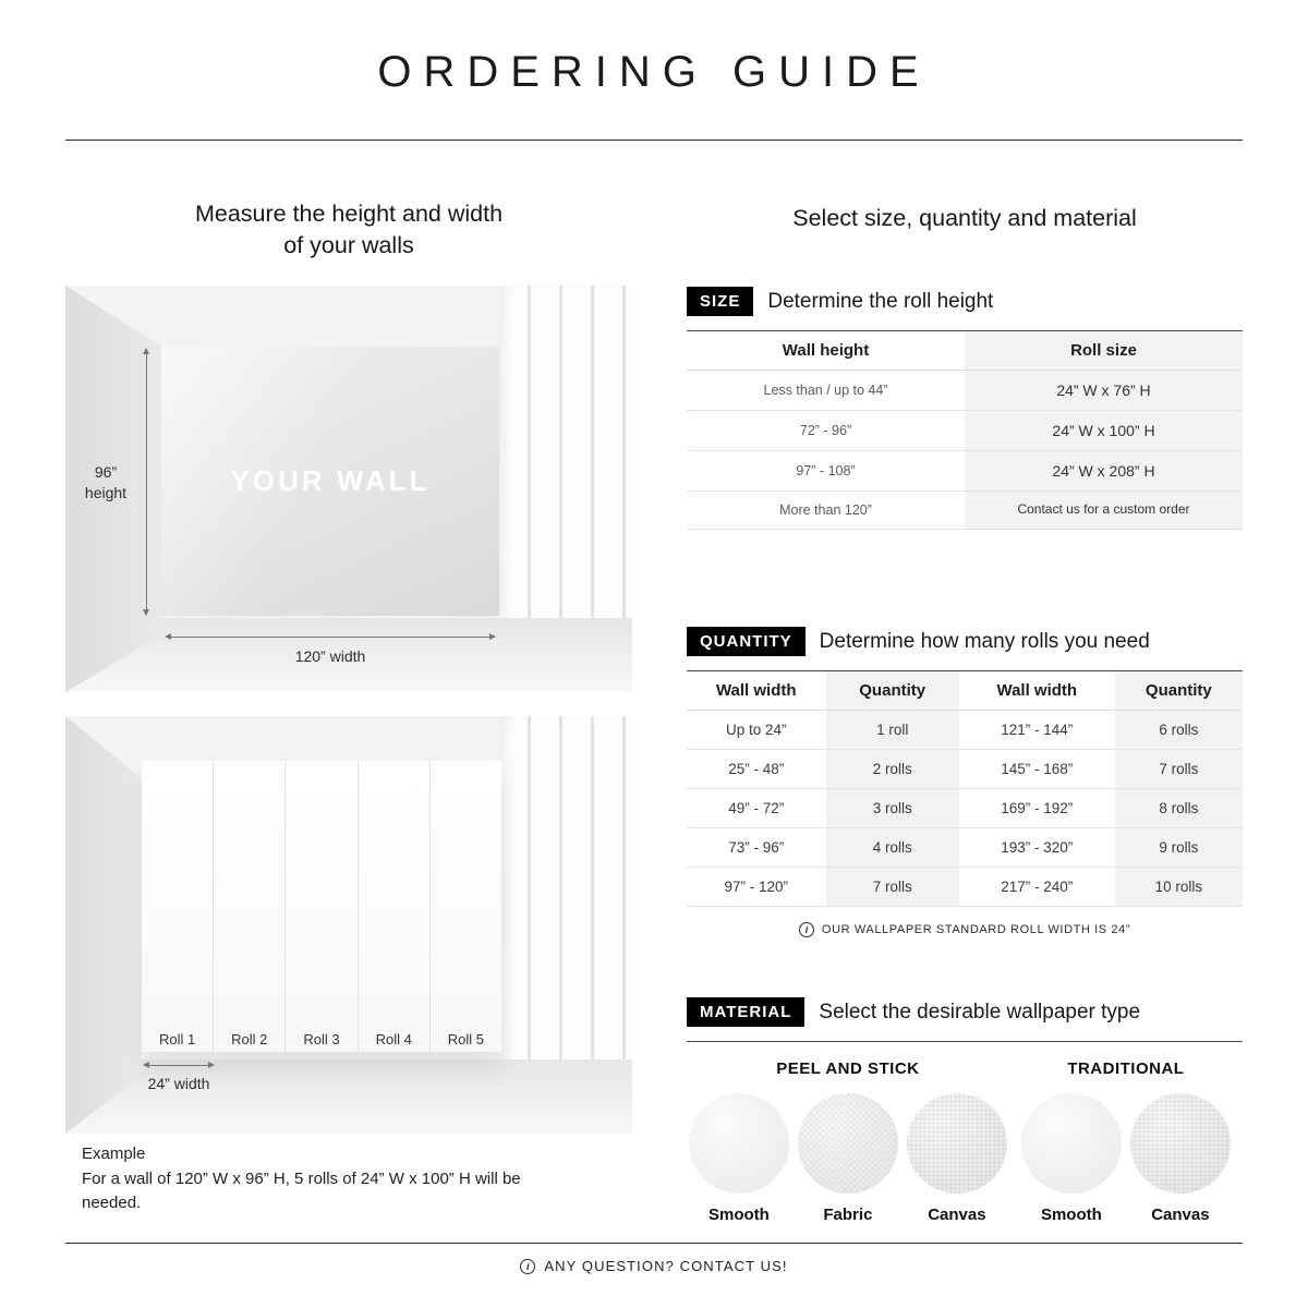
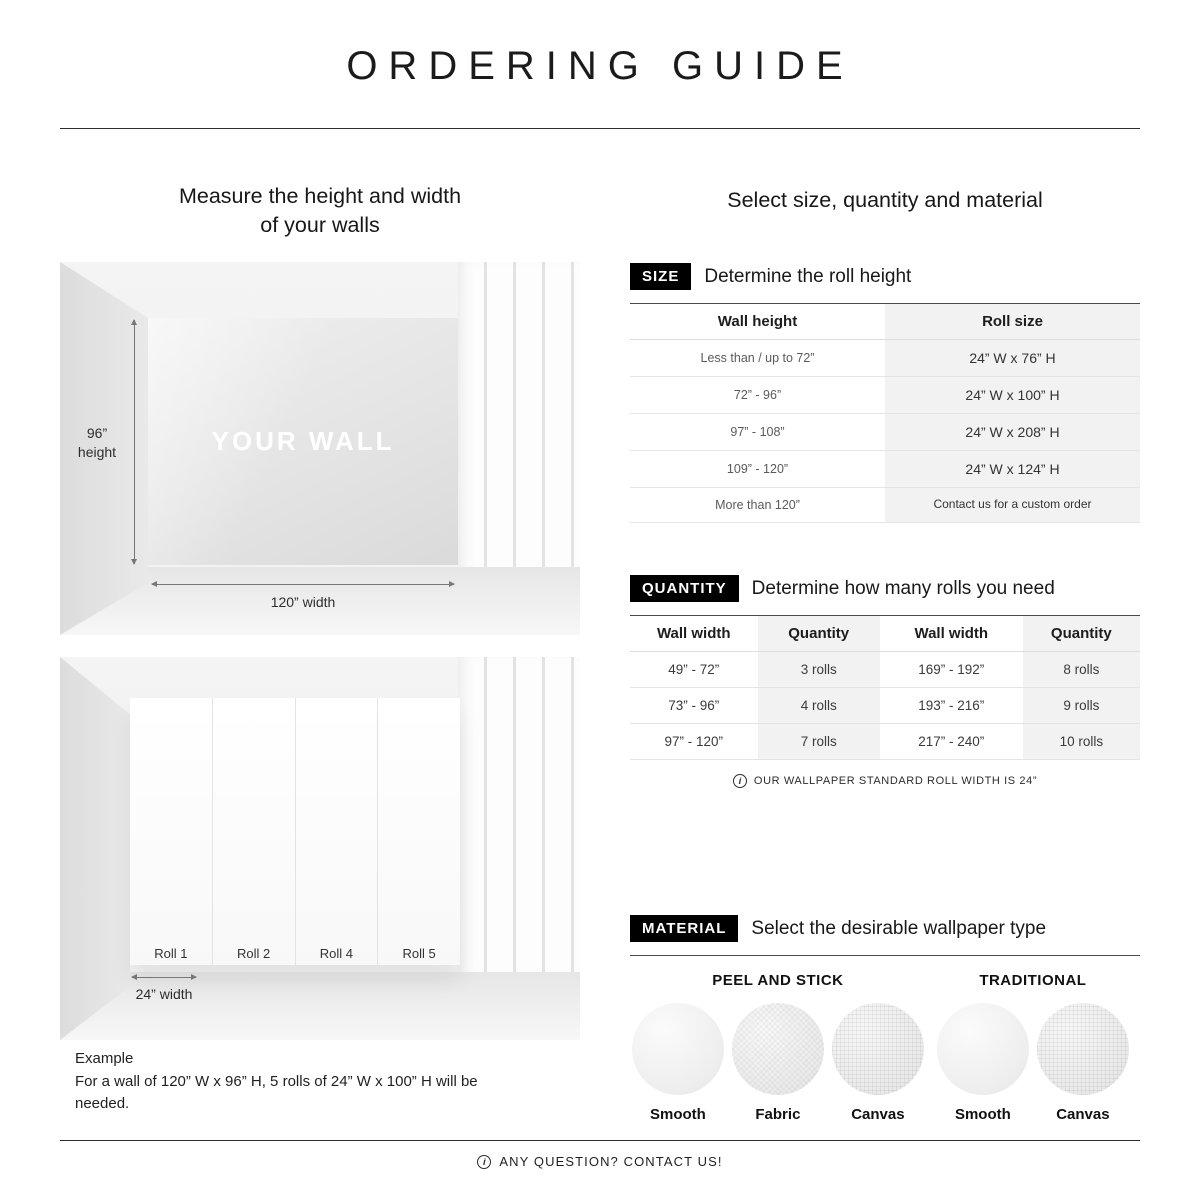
  ORDERING GUIDE
  Measure the height and width
  of your walls
  YOUR WALL
  96”
  height
  120” width
  Roll 1
  Roll 2
- Roll 3
  Roll 4
  Roll 5
  24” width
  Example
  For a wall of 120” W x 96” H, 5 rolls of 24” W x 100” H will be needed.
  Select size, quantity and material
  SIZE
  Determine the roll height
  Wall height	Roll size
- Less than / up to 44”	24” W x 76” H
+ Less than / up to 72”	24” W x 76” H
  72” - 96”	24” W x 100” H
  97” - 108”	24” W x 208” H
+ 109” - 120”	24” W x 124” H
  More than 120”	Contact us for a custom order
  QUANTITY
  Determine how many rolls you need
  Wall width	Quantity	Wall width	Quantity
- Up to 24”	1 roll	121” - 144”	6 rolls
- 25” - 48”	2 rolls	145” - 168”	7 rolls
  49” - 72”	3 rolls	169” - 192”	8 rolls
- 73” - 96”	4 rolls	193” - 320”	9 rolls
+ 73” - 96”	4 rolls	193” - 216”	9 rolls
  97” - 120”	7 rolls	217” - 240”	10 rolls
  i
  OUR WALLPAPER STANDARD ROLL WIDTH IS 24”
  MATERIAL
  Select the desirable wallpaper type
  PEEL AND STICK
  Smooth
  Fabric
  Canvas
  TRADITIONAL
  Smooth
  Canvas
  i
  ANY QUESTION? CONTACT US!
